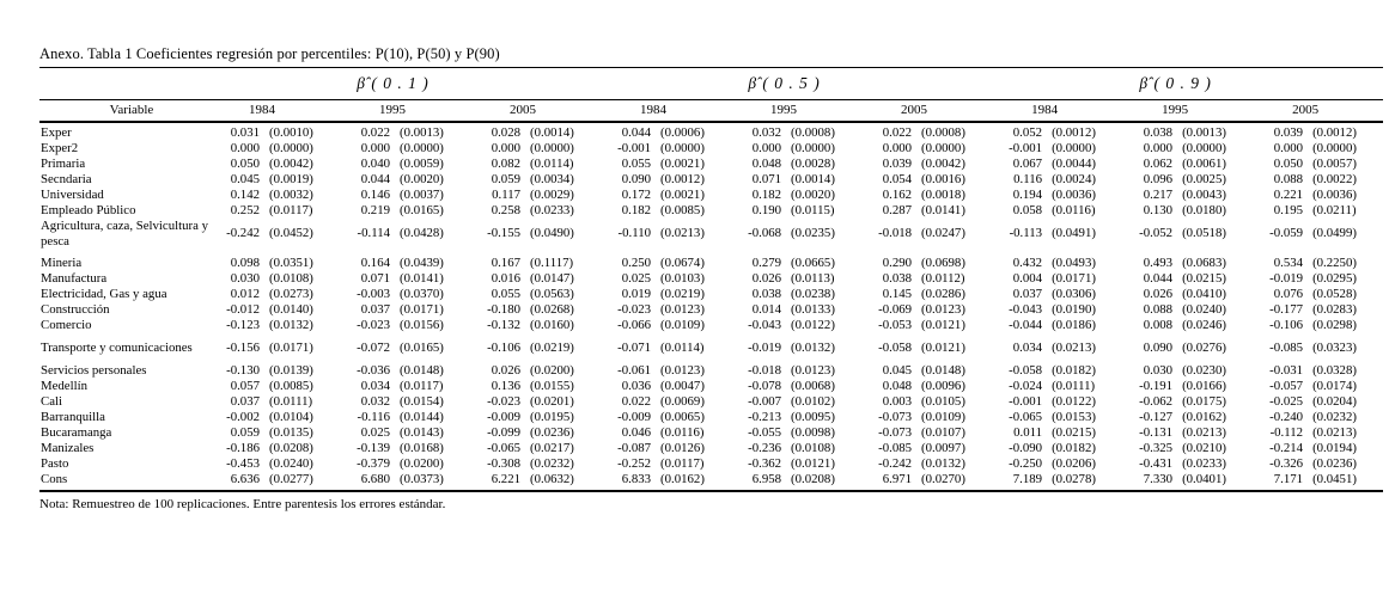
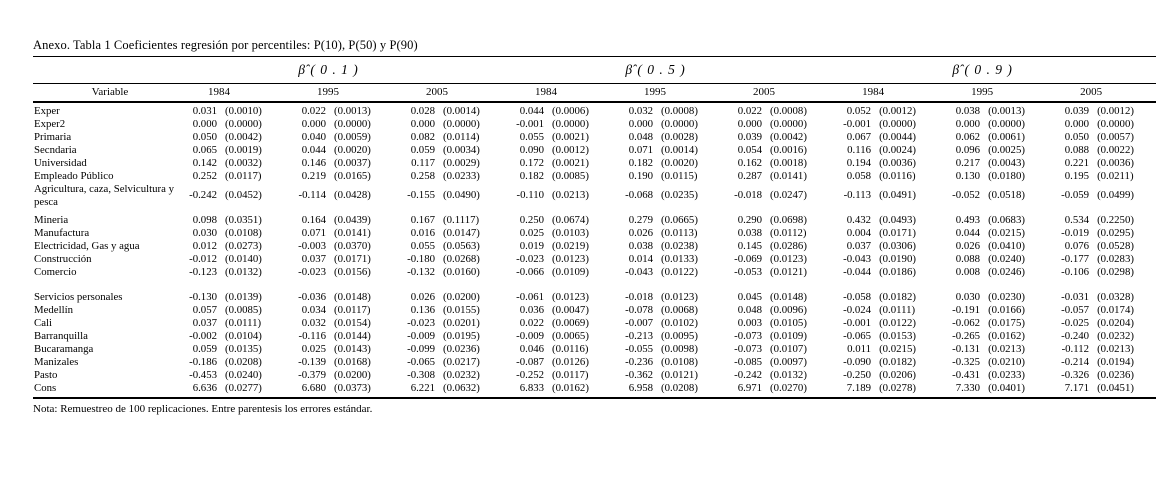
  Anexo. Tabla 1 Coeficientes regresión por percentiles: P(10), P(50) y P(90)
  	β̂ ( 0 . 1 )	β̂ ( 0 . 5 )	β̂ ( 0 . 9 )
  Variable	1984	1995	2005	1984	1995	2005	1984	1995	2005
  Exper	0.031 (0.0010)	0.022 (0.0013)	0.028 (0.0014)	0.044 (0.0006)	0.032 (0.0008)	0.022 (0.0008)	0.052 (0.0012)	0.038 (0.0013)	0.039 (0.0012)
  Exper2	0.000 (0.0000)	0.000 (0.0000)	0.000 (0.0000)	-0.001 (0.0000)	0.000 (0.0000)	0.000 (0.0000)	-0.001 (0.0000)	0.000 (0.0000)	0.000 (0.0000)
  Primaria	0.050 (0.0042)	0.040 (0.0059)	0.082 (0.0114)	0.055 (0.0021)	0.048 (0.0028)	0.039 (0.0042)	0.067 (0.0044)	0.062 (0.0061)	0.050 (0.0057)
- Secndaria	0.045 (0.0019)	0.044 (0.0020)	0.059 (0.0034)	0.090 (0.0012)	0.071 (0.0014)	0.054 (0.0016)	0.116 (0.0024)	0.096 (0.0025)	0.088 (0.0022)
+ Secndaria	0.065 (0.0019)	0.044 (0.0020)	0.059 (0.0034)	0.090 (0.0012)	0.071 (0.0014)	0.054 (0.0016)	0.116 (0.0024)	0.096 (0.0025)	0.088 (0.0022)
  Universidad	0.142 (0.0032)	0.146 (0.0037)	0.117 (0.0029)	0.172 (0.0021)	0.182 (0.0020)	0.162 (0.0018)	0.194 (0.0036)	0.217 (0.0043)	0.221 (0.0036)
  Empleado Público	0.252 (0.0117)	0.219 (0.0165)	0.258 (0.0233)	0.182 (0.0085)	0.190 (0.0115)	0.287 (0.0141)	0.058 (0.0116)	0.130 (0.0180)	0.195 (0.0211)
  Agricultura, caza, Selvicultura y pesca	-0.242 (0.0452)	-0.114 (0.0428)	-0.155 (0.0490)	-0.110 (0.0213)	-0.068 (0.0235)	-0.018 (0.0247)	-0.113 (0.0491)	-0.052 (0.0518)	-0.059 (0.0499)
  Mineria	0.098 (0.0351)	0.164 (0.0439)	0.167 (0.1117)	0.250 (0.0674)	0.279 (0.0665)	0.290 (0.0698)	0.432 (0.0493)	0.493 (0.0683)	0.534 (0.2250)
  Manufactura	0.030 (0.0108)	0.071 (0.0141)	0.016 (0.0147)	0.025 (0.0103)	0.026 (0.0113)	0.038 (0.0112)	0.004 (0.0171)	0.044 (0.0215)	-0.019 (0.0295)
  Electricidad, Gas y agua	0.012 (0.0273)	-0.003 (0.0370)	0.055 (0.0563)	0.019 (0.0219)	0.038 (0.0238)	0.145 (0.0286)	0.037 (0.0306)	0.026 (0.0410)	0.076 (0.0528)
  Construcción	-0.012 (0.0140)	0.037 (0.0171)	-0.180 (0.0268)	-0.023 (0.0123)	0.014 (0.0133)	-0.069 (0.0123)	-0.043 (0.0190)	0.088 (0.0240)	-0.177 (0.0283)
  Comercio	-0.123 (0.0132)	-0.023 (0.0156)	-0.132 (0.0160)	-0.066 (0.0109)	-0.043 (0.0122)	-0.053 (0.0121)	-0.044 (0.0186)	0.008 (0.0246)	-0.106 (0.0298)
- Transporte y comunicaciones	-0.156 (0.0171)	-0.072 (0.0165)	-0.106 (0.0219)	-0.071 (0.0114)	-0.019 (0.0132)	-0.058 (0.0121)	0.034 (0.0213)	0.090 (0.0276)	-0.085 (0.0323)
  Servicios personales	-0.130 (0.0139)	-0.036 (0.0148)	0.026 (0.0200)	-0.061 (0.0123)	-0.018 (0.0123)	0.045 (0.0148)	-0.058 (0.0182)	0.030 (0.0230)	-0.031 (0.0328)
  Medellín	0.057 (0.0085)	0.034 (0.0117)	0.136 (0.0155)	0.036 (0.0047)	-0.078 (0.0068)	0.048 (0.0096)	-0.024 (0.0111)	-0.191 (0.0166)	-0.057 (0.0174)
  Cali	0.037 (0.0111)	0.032 (0.0154)	-0.023 (0.0201)	0.022 (0.0069)	-0.007 (0.0102)	0.003 (0.0105)	-0.001 (0.0122)	-0.062 (0.0175)	-0.025 (0.0204)
- Barranquilla	-0.002 (0.0104)	-0.116 (0.0144)	-0.009 (0.0195)	-0.009 (0.0065)	-0.213 (0.0095)	-0.073 (0.0109)	-0.065 (0.0153)	-0.127 (0.0162)	-0.240 (0.0232)
+ Barranquilla	-0.002 (0.0104)	-0.116 (0.0144)	-0.009 (0.0195)	-0.009 (0.0065)	-0.213 (0.0095)	-0.073 (0.0109)	-0.065 (0.0153)	-0.265 (0.0162)	-0.240 (0.0232)
  Bucaramanga	0.059 (0.0135)	0.025 (0.0143)	-0.099 (0.0236)	0.046 (0.0116)	-0.055 (0.0098)	-0.073 (0.0107)	0.011 (0.0215)	-0.131 (0.0213)	-0.112 (0.0213)
  Manizales	-0.186 (0.0208)	-0.139 (0.0168)	-0.065 (0.0217)	-0.087 (0.0126)	-0.236 (0.0108)	-0.085 (0.0097)	-0.090 (0.0182)	-0.325 (0.0210)	-0.214 (0.0194)
  Pasto	-0.453 (0.0240)	-0.379 (0.0200)	-0.308 (0.0232)	-0.252 (0.0117)	-0.362 (0.0121)	-0.242 (0.0132)	-0.250 (0.0206)	-0.431 (0.0233)	-0.326 (0.0236)
  Cons	6.636 (0.0277)	6.680 (0.0373)	6.221 (0.0632)	6.833 (0.0162)	6.958 (0.0208)	6.971 (0.0270)	7.189 (0.0278)	7.330 (0.0401)	7.171 (0.0451)
  Nota: Remuestreo de 100 replicaciones. Entre parentesis los errores estándar.
